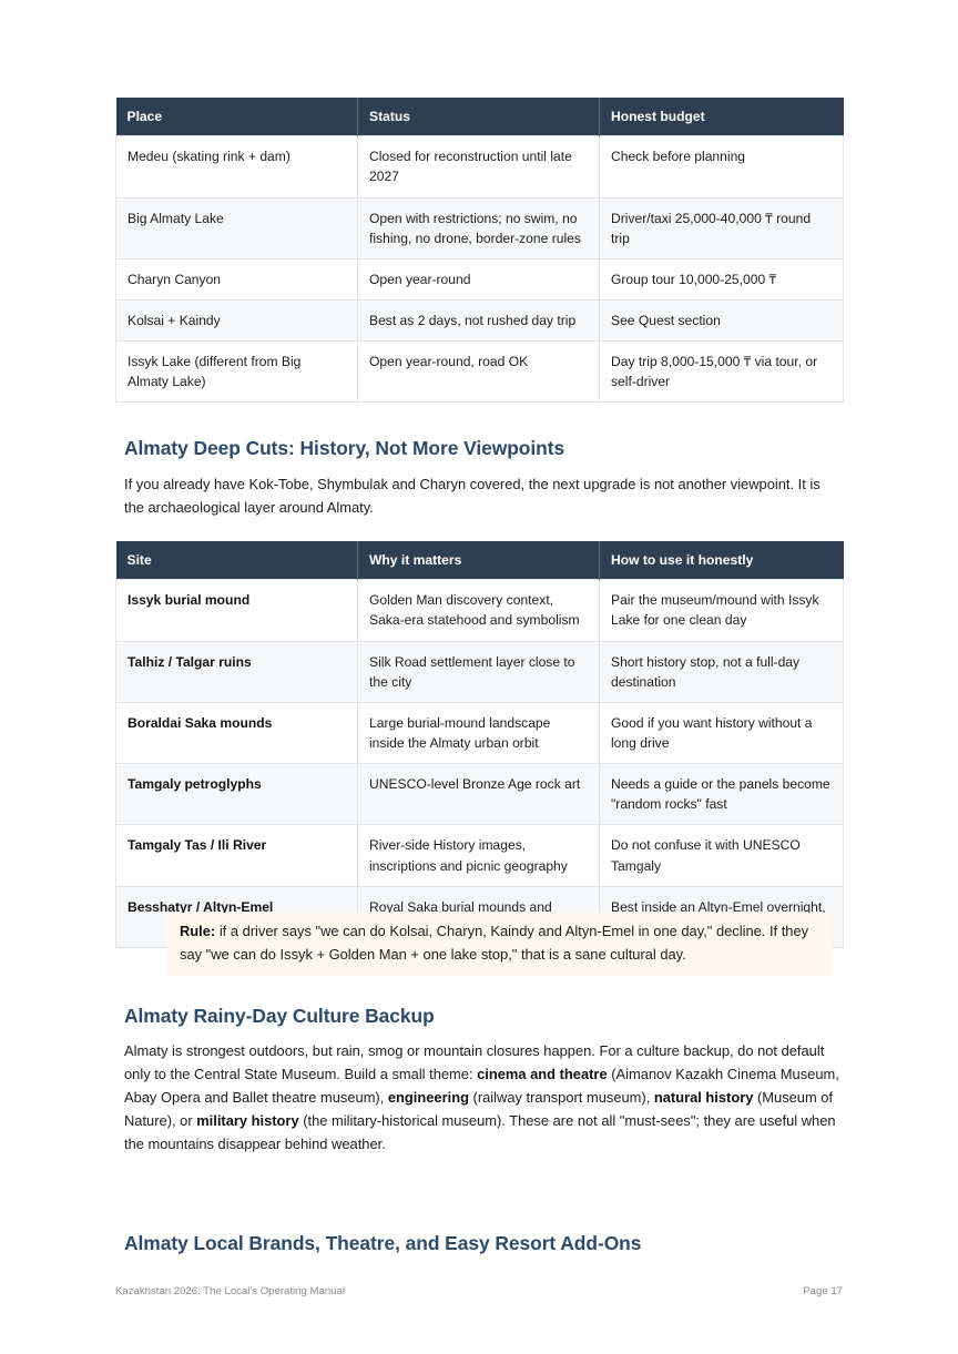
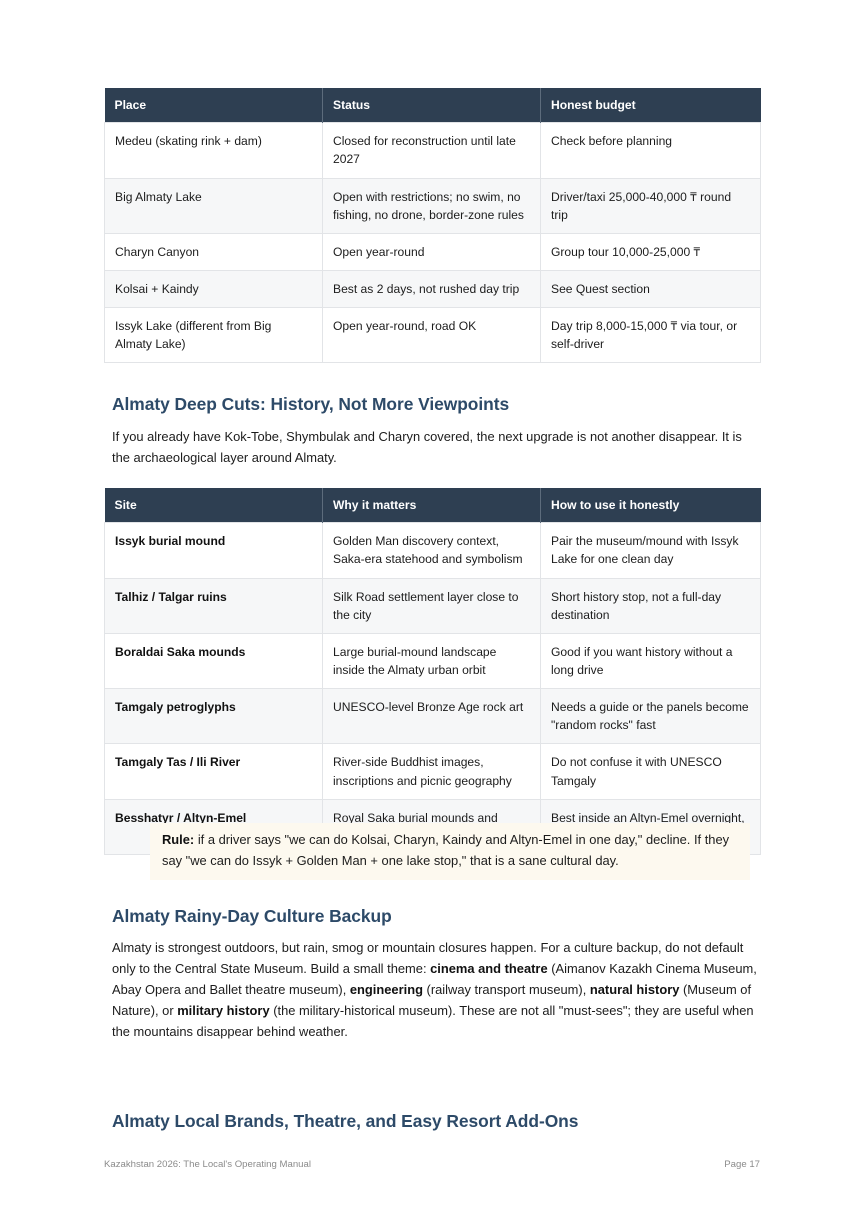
  Place	Status	Honest budget
  Medeu (skating rink + dam)	Closed for reconstruction until late 2027	Check before planning
  Big Almaty Lake	Open with restrictions; no swim, no fishing, no drone, border-zone rules	Driver/taxi 25,000-40,000 ₸ round trip
  Charyn Canyon	Open year-round	Group tour 10,000-25,000 ₸
  Kolsai + Kaindy	Best as 2 days, not rushed day trip	See Quest section
  Issyk Lake (different from Big Almaty Lake)	Open year-round, road OK	Day trip 8,000-15,000 ₸ via tour, or self-driver
  Almaty Deep Cuts: History, Not More Viewpoints
- If you already have Kok-Tobe, Shymbulak and Charyn covered, the next upgrade is not another viewpoint. It is the archaeological layer around Almaty.
+ If you already have Kok-Tobe, Shymbulak and Charyn covered, the next upgrade is not another disappear. It is the archaeological layer around Almaty.
  Site	Why it matters	How to use it honestly
  Issyk burial mound	Golden Man discovery context, Saka-era statehood and symbolism	Pair the museum/mound with Issyk Lake for one clean day
  Talhiz / Talgar ruins	Silk Road settlement layer close to the city	Short history stop, not a full-day destination
  Boraldai Saka mounds	Large burial-mound landscape inside the Almaty urban orbit	Good if you want history without a long drive
  Tamgaly petroglyphs	UNESCO-level Bronze Age rock art	Needs a guide or the panels become "random rocks" fast
- Tamgaly Tas / Ili River	River-side History images, inscriptions and picnic geography	Do not confuse it with UNESCO Tamgaly
+ Tamgaly Tas / Ili River	River-side Buddhist images, inscriptions and picnic geography	Do not confuse it with UNESCO Tamgaly
  Rule: if a driver says "we can do Kolsai, Charyn, Kaindy and Altyn-Emel in one day," decline. If they say "we can do Issyk + Golden Man + one lake stop," that is a sane cultural day.
  Almaty Rainy-Day Culture Backup
  Almaty is strongest outdoors, but rain, smog or mountain closures happen. For a culture backup, do not default only to the Central State Museum. Build a small theme: cinema and theatre (Aimanov Kazakh Cinema Museum, Abay Opera and Ballet theatre museum), engineering (railway transport museum), natural history (Museum of Nature), or military history (the military-historical museum). These are not all "must-sees"; they are useful when the mountains disappear behind weather.
  Almaty Local Brands, Theatre, and Easy Resort Add-Ons
  Kazakhstan 2026: The Local's Operating Manual
  Page 17
